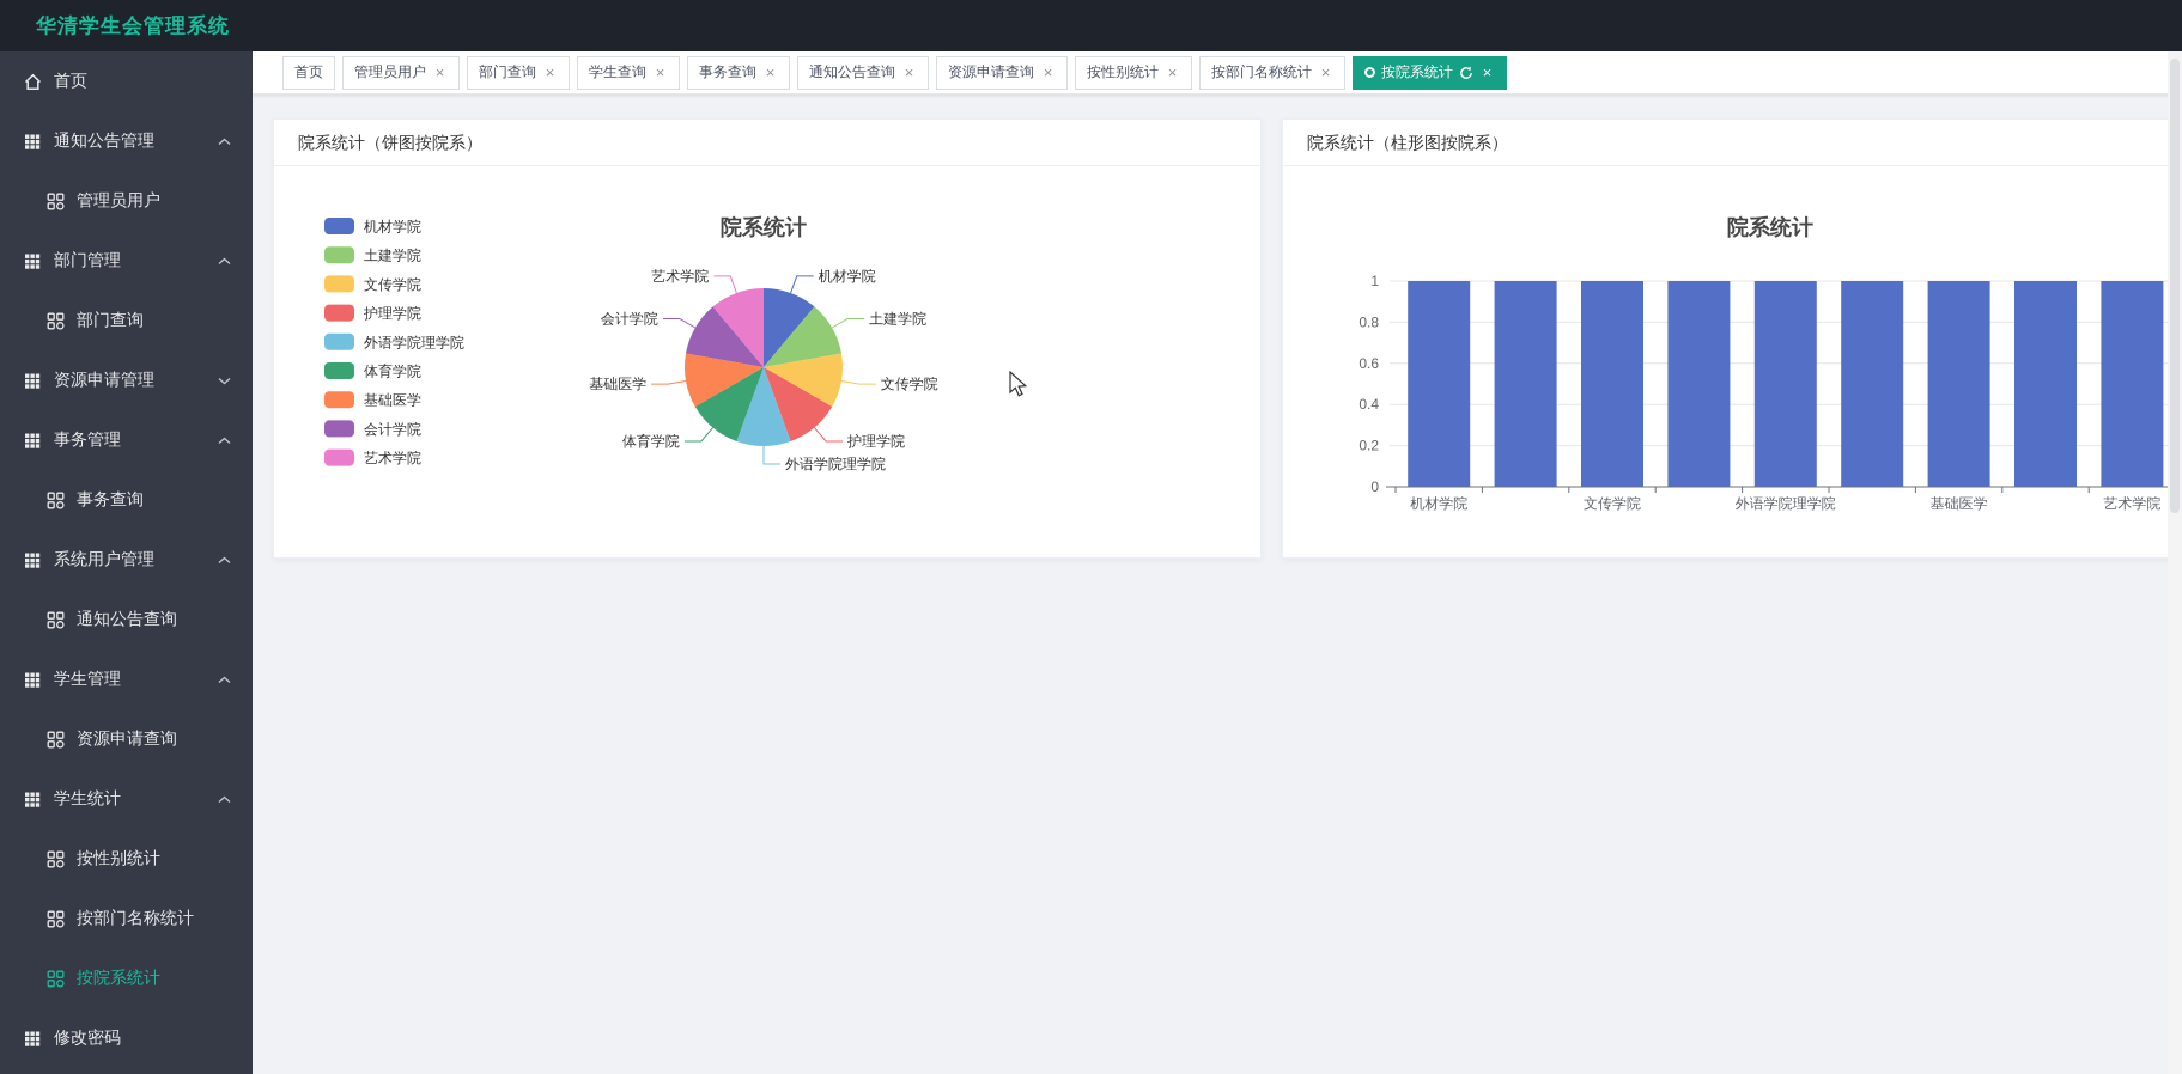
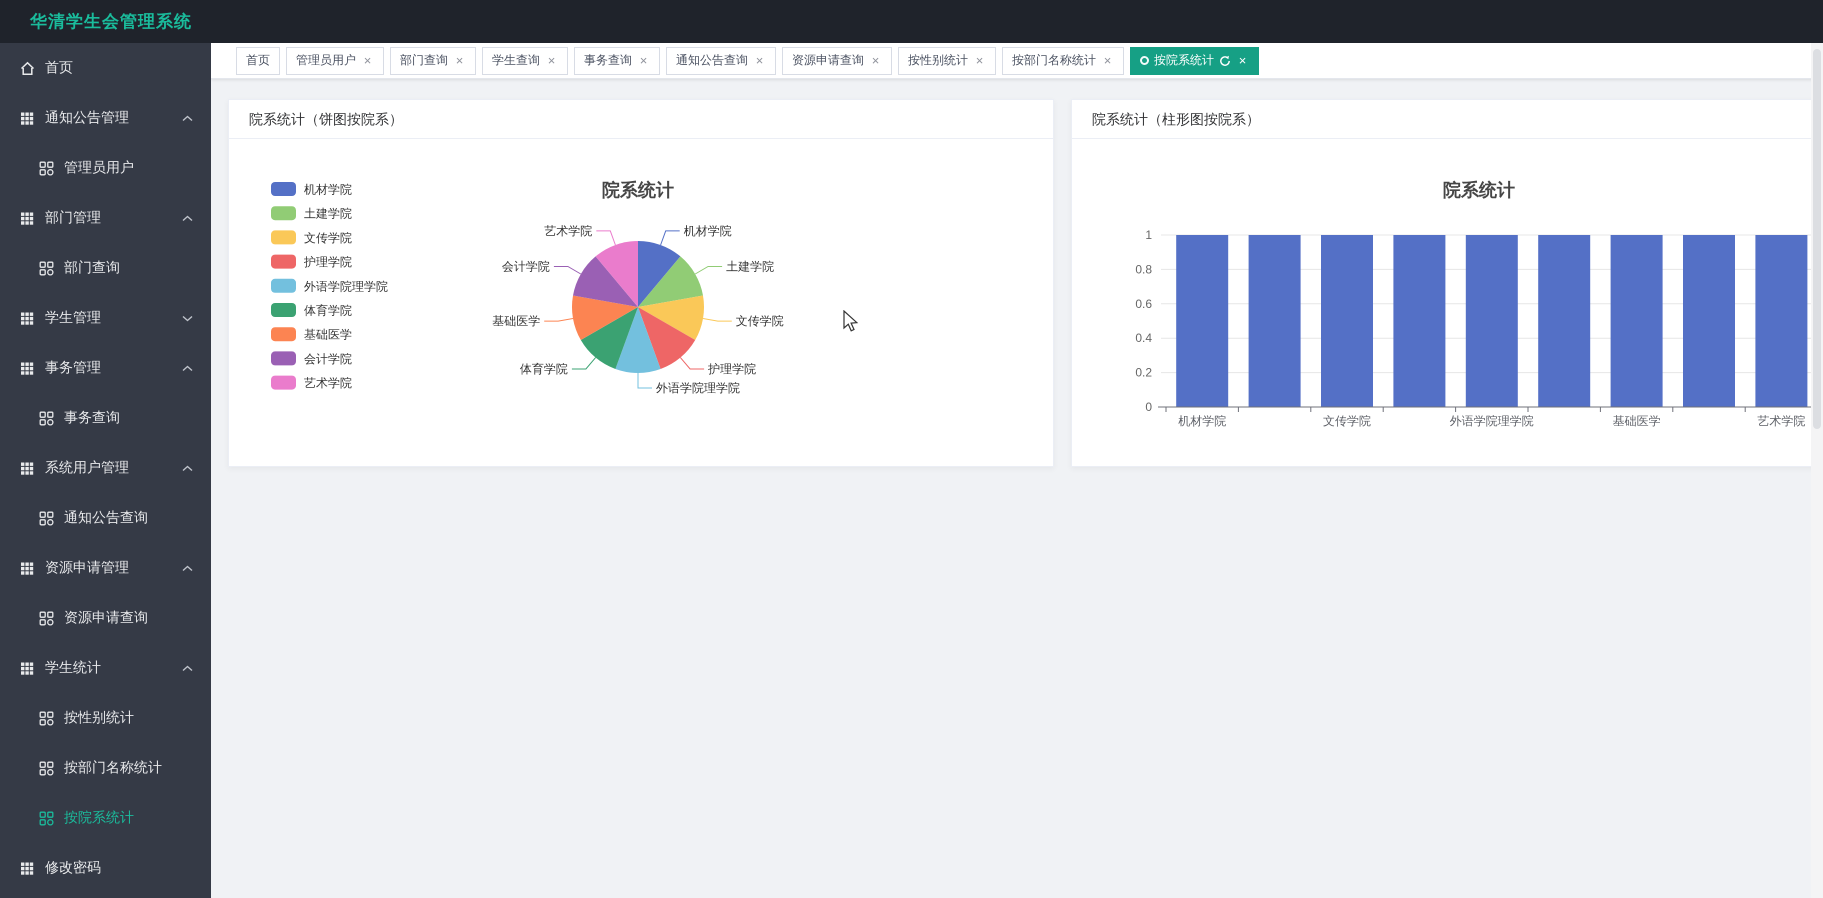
  华清学生会管理系统
  首页
  通知公告管理
  管理员用户
  部门管理
  部门查询
- 资源申请管理
+ 学生管理
  事务管理
  事务查询
  系统用户管理
  通知公告查询
- 学生管理
+ 资源申请管理
  资源申请查询
  学生统计
  按性别统计
  按部门名称统计
  按院系统计
  修改密码
  首页
  管理员用户
  ×
  部门查询
  ×
  学生查询
  ×
  事务查询
  ×
  通知公告查询
  ×
  资源申请查询
  ×
  按性别统计
  ×
  按部门名称统计
  ×
  按院系统计
  ×
  院系统计（饼图按院系）
  院系统计
  机材学院
  土建学院
  文传学院
  护理学院
  外语学院理学院
  体育学院
  基础医学
  会计学院
  艺术学院
  机材学院
  土建学院
  文传学院
  护理学院
  外语学院理学院
  体育学院
  基础医学
  会计学院
  艺术学院
  院系统计（柱形图按院系）
  院系统计
  0
  0.2
  0.4
  0.6
  0.8
  1
  机材学院
  文传学院
  外语学院理学院
  基础医学
  艺术学院
